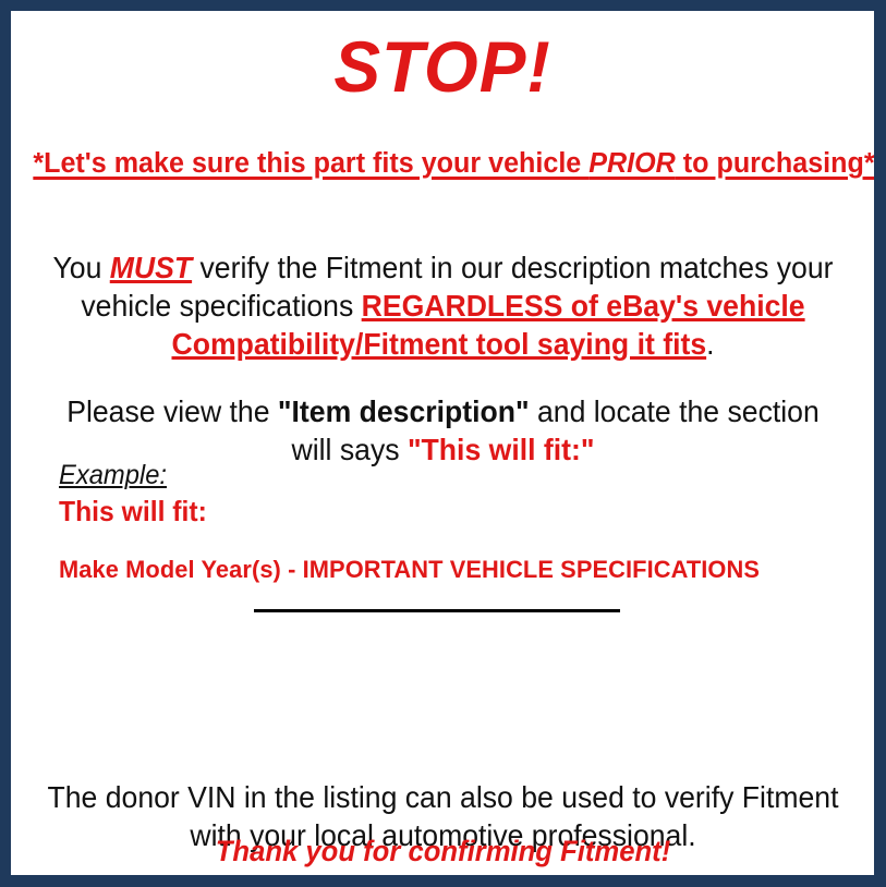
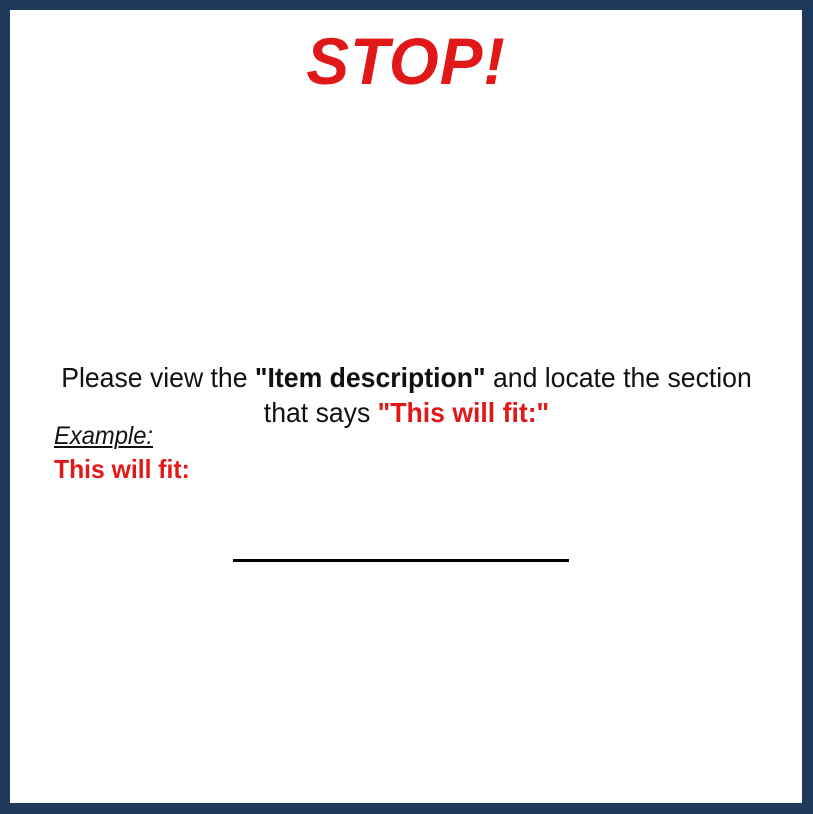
  STOP!
- *Let's make sure this part fits your vehicle PRIOR to purchasing*
- You MUST verify the Fitment in our description matches your vehicle specifications REGARDLESS of eBay's vehicle Compatibility/Fitment tool saying it fits.
- Please view the "Item description" and locate the section will says "This will fit:"
+ Please view the "Item description" and locate the section that says "This will fit:"
  Example:
  This will fit:
- Make Model Year(s) - IMPORTANT VEHICLE SPECIFICATIONS
- The donor VIN in the listing can also be used to verify Fitment with your local automotive professional.
- Thank you for confirming Fitment!
